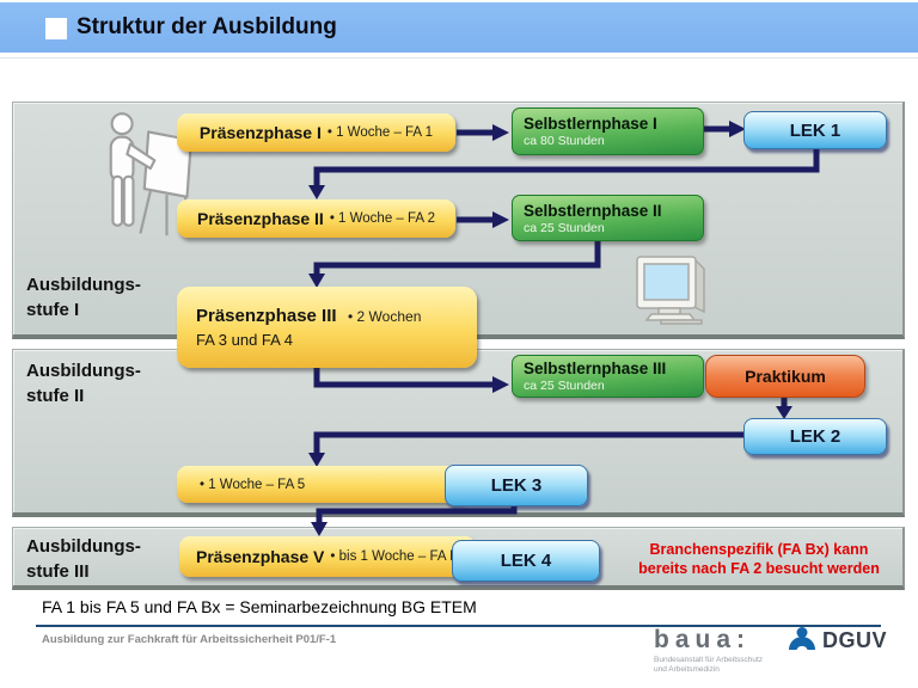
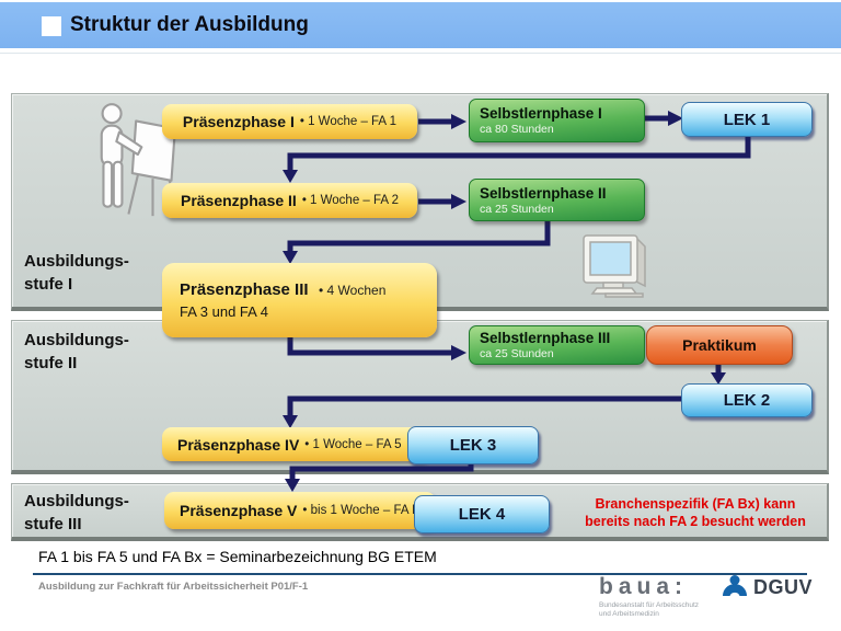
  Struktur der Ausbildung
  Ausbildungs-
  stufe I
  Ausbildungs-
  stufe II
  Ausbildungs-
  stufe III
  Präsenzphase I
  • 1 Woche – FA 1
  Selbstlernphase I
  ca 80 Stunden
  LEK 1
  Präsenzphase II
  • 1 Woche – FA 2
  Selbstlernphase II
  ca 25 Stunden
- Präsenzphase III • 2 Wochen
+ Präsenzphase III • 4 Wochen
  FA 3 und FA 4
  Selbstlernphase III
  ca 25 Stunden
  Praktikum
  LEK 2
+ Präsenzphase IV
  • 1 Woche – FA 5
  LEK 3
  Präsenzphase V
  • bis 1 Woche – FA
  LEK 4
  Branchenspezifik (FA Bx) kann
  bereits nach FA 2 besucht werden
  FA 1 bis FA 5 und FA Bx = Seminarbezeichnung BG ETEM
  Ausbildung zur Fachkraft für Arbeitssicherheit P01/F-1
  baua:
  DGUV
